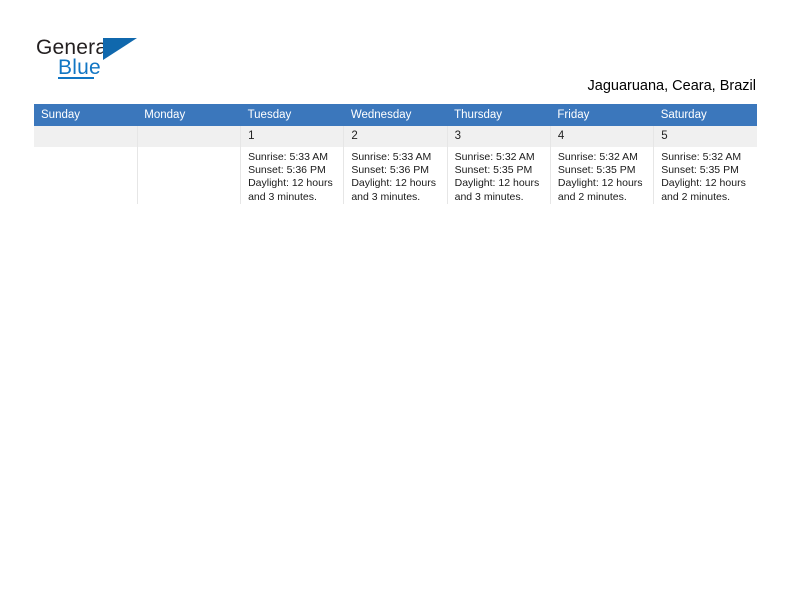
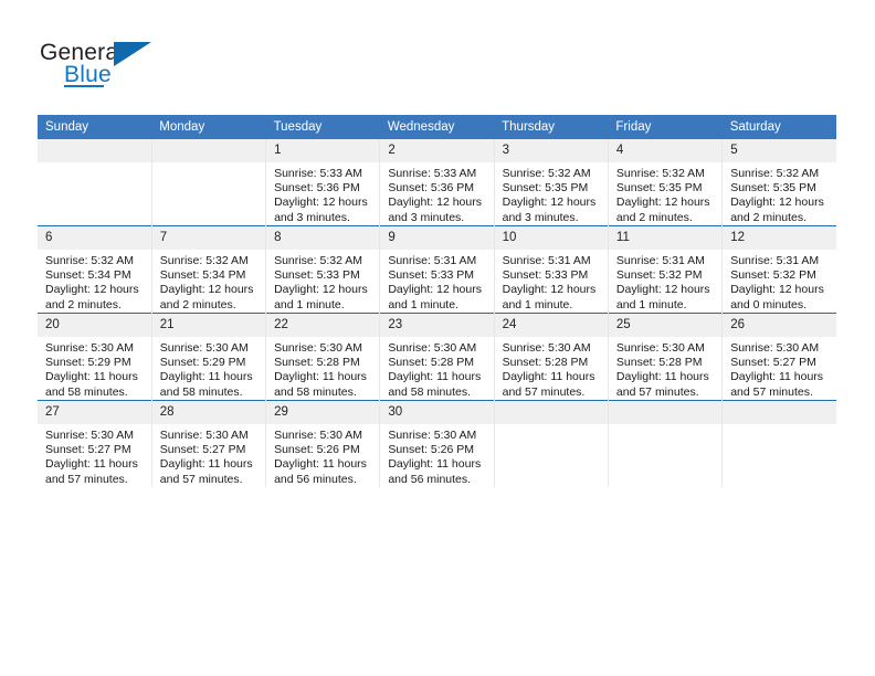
  General
  Blue
- Jaguaruana, Ceara, Brazil
  Sunday	Monday	Tuesday	Wednesday	Thursday	Friday	Saturday
  		1 Sunrise: 5:33 AM Sunset: 5:36 PM Daylight: 12 hours and 3 minutes.	2 Sunrise: 5:33 AM Sunset: 5:36 PM Daylight: 12 hours and 3 minutes.	3 Sunrise: 5:32 AM Sunset: 5:35 PM Daylight: 12 hours and 3 minutes.	4 Sunrise: 5:32 AM Sunset: 5:35 PM Daylight: 12 hours and 2 minutes.	5 Sunrise: 5:32 AM Sunset: 5:35 PM Daylight: 12 hours and 2 minutes.
+ 6 Sunrise: 5:32 AM Sunset: 5:34 PM Daylight: 12 hours and 2 minutes.	7 Sunrise: 5:32 AM Sunset: 5:34 PM Daylight: 12 hours and 2 minutes.	8 Sunrise: 5:32 AM Sunset: 5:33 PM Daylight: 12 hours and 1 minute.	9 Sunrise: 5:31 AM Sunset: 5:33 PM Daylight: 12 hours and 1 minute.	10 Sunrise: 5:31 AM Sunset: 5:33 PM Daylight: 12 hours and 1 minute.	11 Sunrise: 5:31 AM Sunset: 5:32 PM Daylight: 12 hours and 1 minute.	12 Sunrise: 5:31 AM Sunset: 5:32 PM Daylight: 12 hours and 0 minutes.
+ 20 Sunrise: 5:30 AM Sunset: 5:29 PM Daylight: 11 hours and 58 minutes.	21 Sunrise: 5:30 AM Sunset: 5:29 PM Daylight: 11 hours and 58 minutes.	22 Sunrise: 5:30 AM Sunset: 5:28 PM Daylight: 11 hours and 58 minutes.	23 Sunrise: 5:30 AM Sunset: 5:28 PM Daylight: 11 hours and 58 minutes.	24 Sunrise: 5:30 AM Sunset: 5:28 PM Daylight: 11 hours and 57 minutes.	25 Sunrise: 5:30 AM Sunset: 5:28 PM Daylight: 11 hours and 57 minutes.	26 Sunrise: 5:30 AM Sunset: 5:27 PM Daylight: 11 hours and 57 minutes.
+ 27 Sunrise: 5:30 AM Sunset: 5:27 PM Daylight: 11 hours and 57 minutes.	28 Sunrise: 5:30 AM Sunset: 5:27 PM Daylight: 11 hours and 57 minutes.	29 Sunrise: 5:30 AM Sunset: 5:26 PM Daylight: 11 hours and 56 minutes.	30 Sunrise: 5:30 AM Sunset: 5:26 PM Daylight: 11 hours and 56 minutes.
